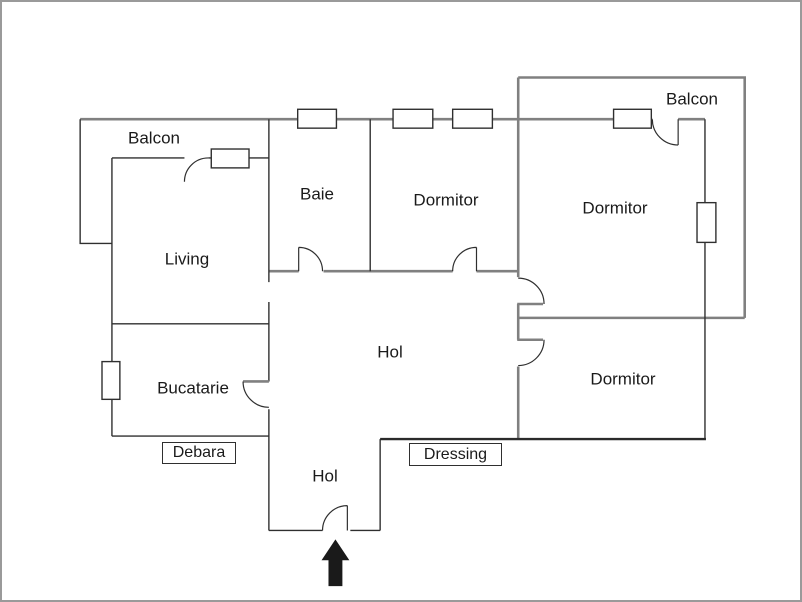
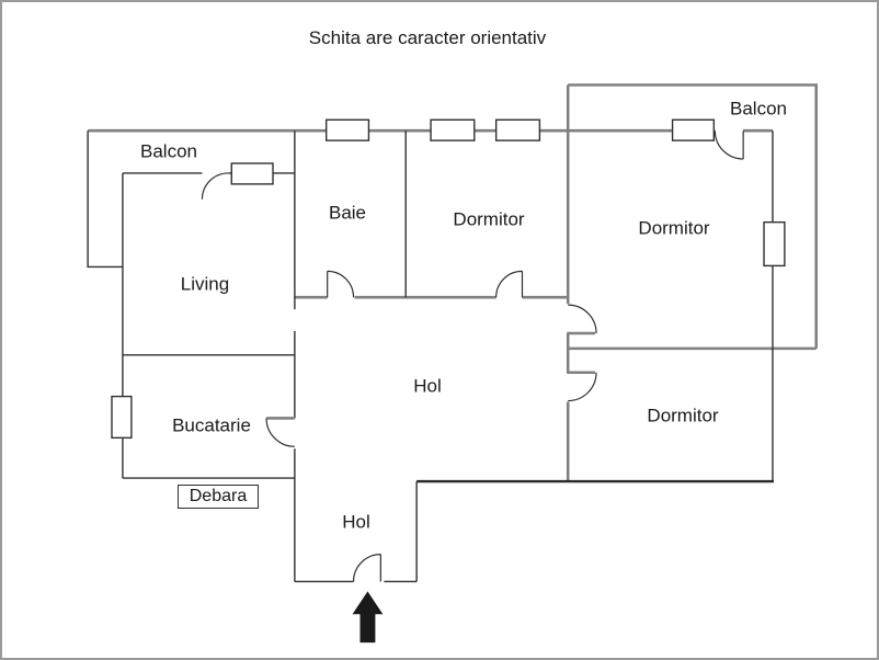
+ Schita are caracter orientativ
  Balcon
  Living
  Baie
  Dormitor
  Balcon
  Dormitor
  Hol
  Bucatarie
  Hol
  Dormitor
  Debara
- Dressing
